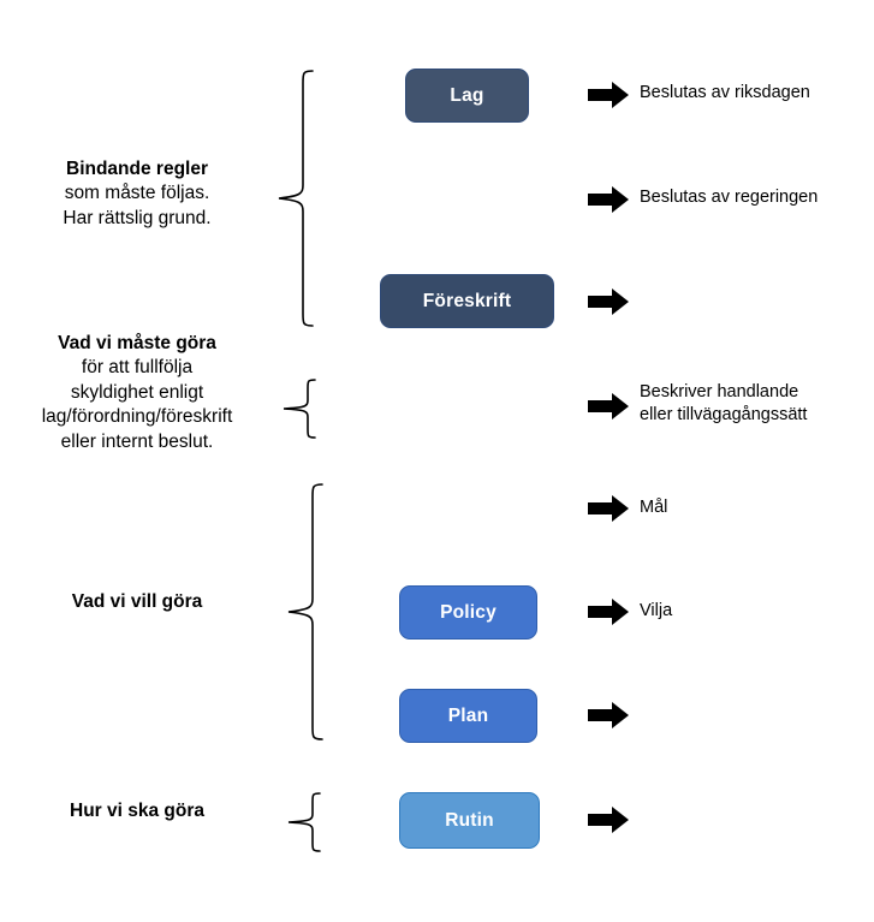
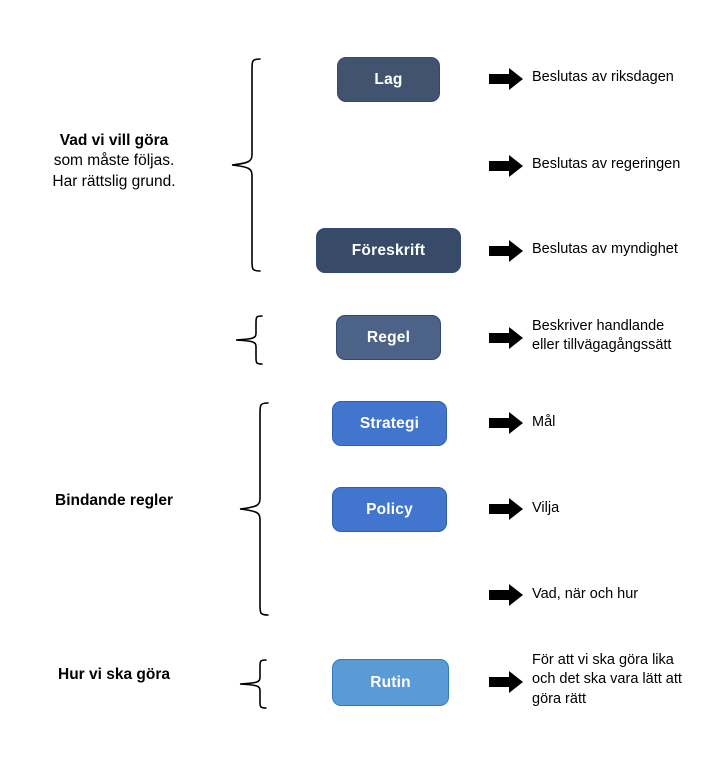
- Bindande regler
+ Vad vi vill göra
  som måste följas.
  Har rättslig grund.
- Vad vi måste göra
- för att fullfölja
- skyldighet enligt
- lag/förordning/föreskrift
- eller internt beslut.
- Vad vi vill göra
+ Bindande regler
  Hur vi ska göra
  Lag
  Föreskrift
+ Regel
+ Strategi
  Policy
- Plan
  Rutin
  Beslutas av riksdagen
  Beslutas av regeringen
+ Beslutas av myndighet
  Beskriver handlande
  eller tillvägagångssätt
  Mål
  Vilja
+ Vad, när och hur
+ För att vi ska göra lika
+ och det ska vara lätt att
+ göra rätt
